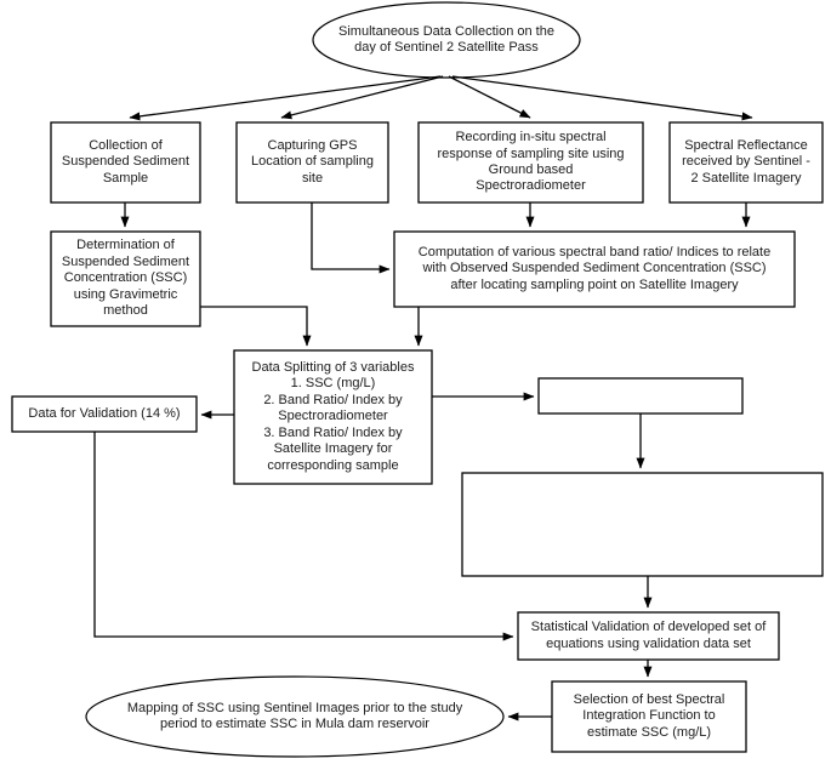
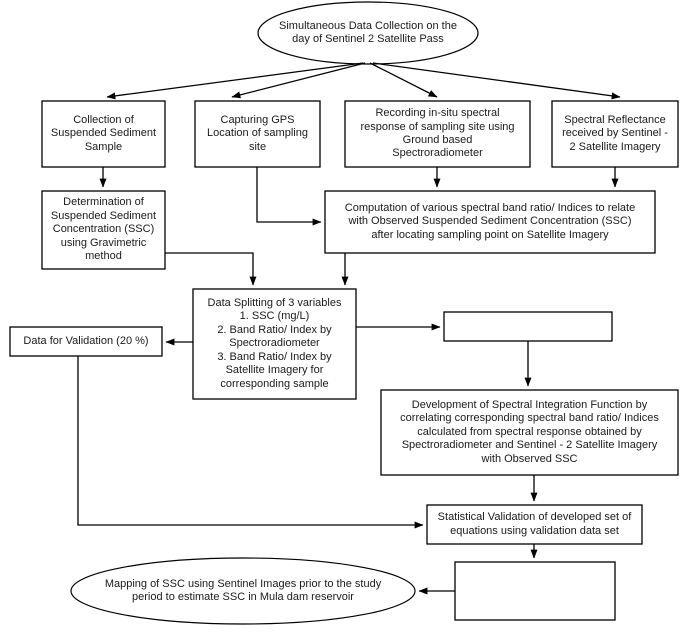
  Simultaneous Data Collection on the
  day of Sentinel 2 Satellite Pass
  Collection of
  Suspended Sediment
  Sample
  Capturing GPS
  Location of sampling
  site
  Recording in-situ spectral
  response of sampling site using
  Ground based
  Spectroradiometer
  Spectral Reflectance
  received by Sentinel -
  2 Satellite Imagery
  Determination of
  Suspended Sediment
  Concentration (SSC)
  using Gravimetric
  method
  Computation of various spectral band ratio/ Indices to relate
  with Observed Suspended Sediment Concentration (SSC)
  after locating sampling point on Satellite Imagery
  Data Splitting of 3 variables
  1. SSC (mg/L)
  2. Band Ratio/ Index by
  Spectroradiometer
  3. Band Ratio/ Index by
  Satellite Imagery for
  corresponding sample
- Data for Validation (14 %)
+ Data for Validation (20 %)
+ Development of Spectral Integration Function by
+ correlating corresponding spectral band ratio/ Indices
+ calculated from spectral response obtained by
+ Spectroradiometer and Sentinel - 2 Satellite Imagery
+ with Observed SSC
  Statistical Validation of developed set of
  equations using validation data set
- Selection of best Spectral
- Integration Function to
- estimate SSC (mg/L)
  Mapping of SSC using Sentinel Images prior to the study
  period to estimate SSC in Mula dam reservoir
